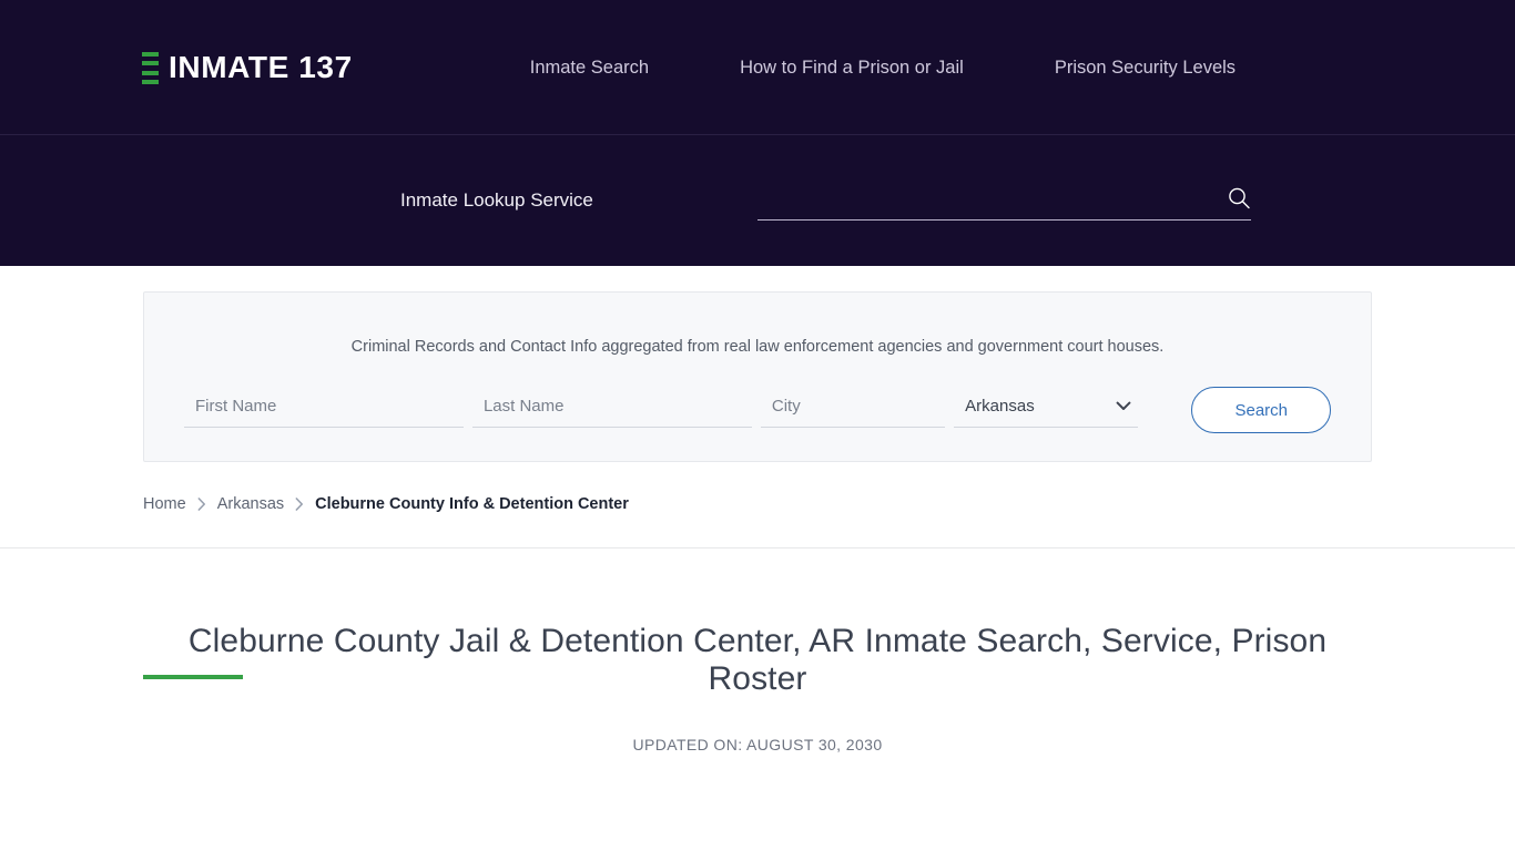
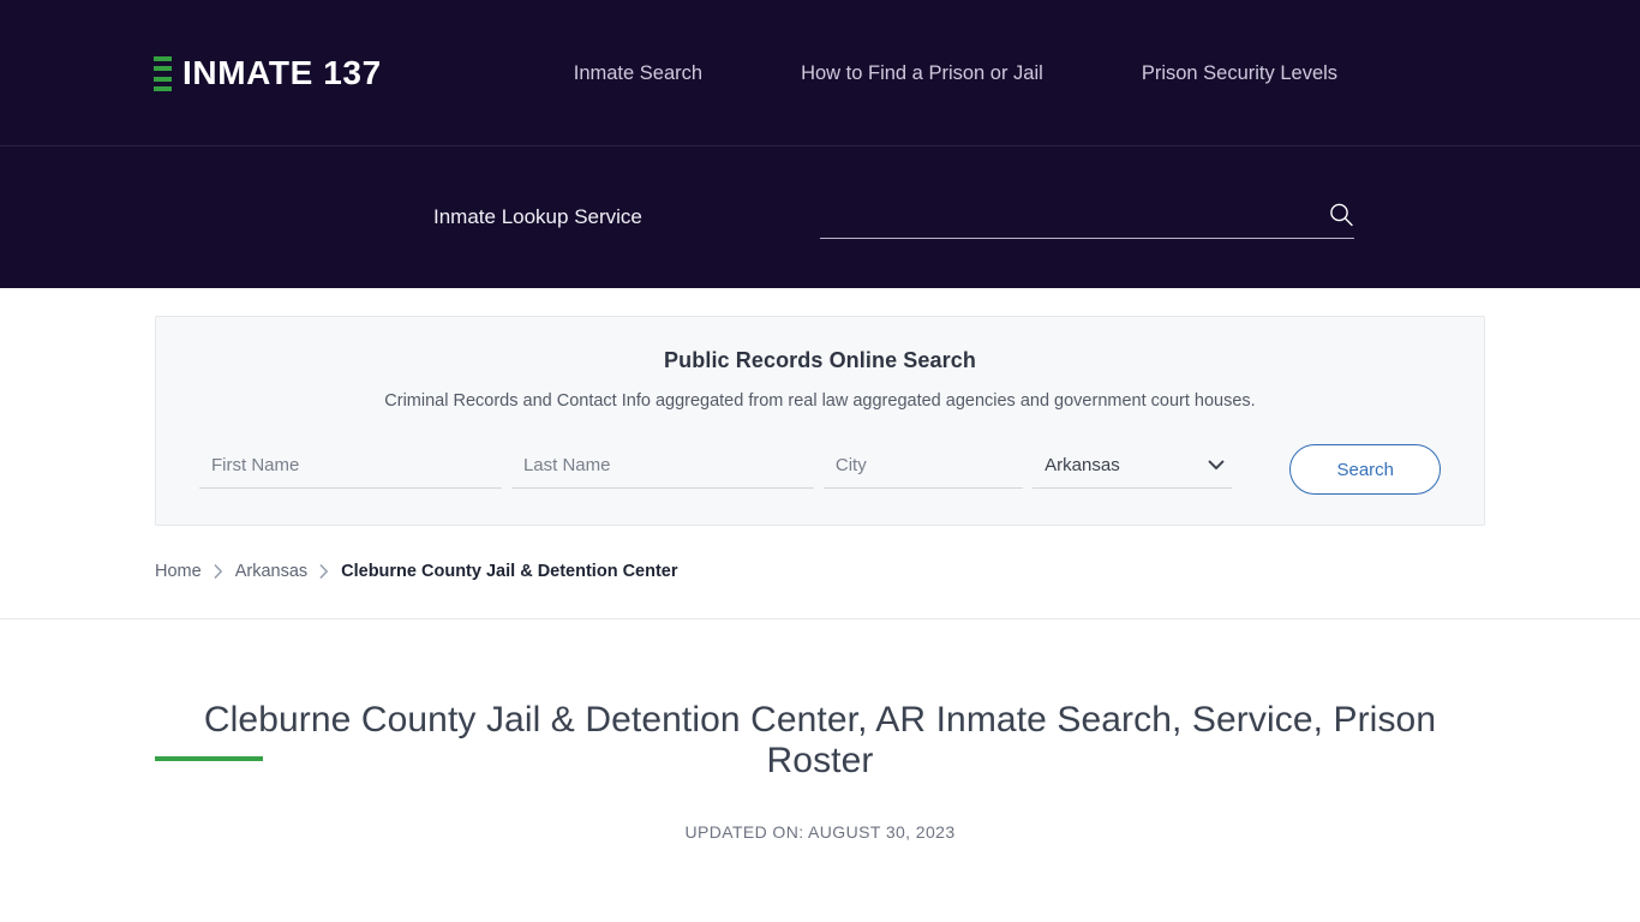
  INMATE 137
  Inmate Search
  How to Find a Prison or Jail
  Prison Security Levels
  Inmate Lookup Service
+ Public Records Online Search
- Criminal Records and Contact Info aggregated from real law enforcement agencies and government court houses.
+ Criminal Records and Contact Info aggregated from real law aggregated agencies and government court houses.
  First Name
  Last Name
  City
  Arkansas
  Search
  Home
  Arkansas
- Cleburne County Info & Detention Center
+ Cleburne County Jail & Detention Center
  Cleburne County Jail & Detention Center, AR Inmate Search, Service, Prison Roster
- UPDATED ON: AUGUST 30, 2030
+ UPDATED ON: AUGUST 30, 2023
